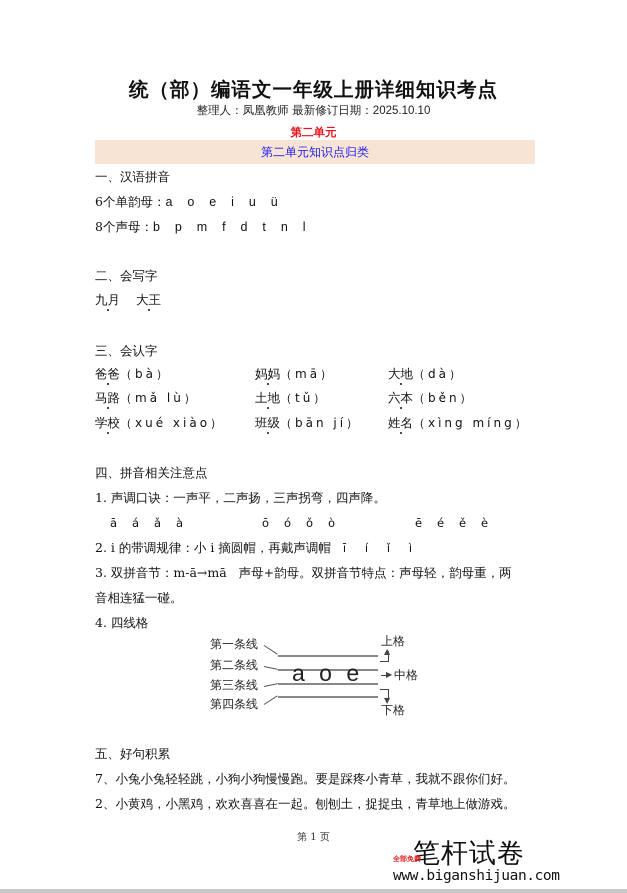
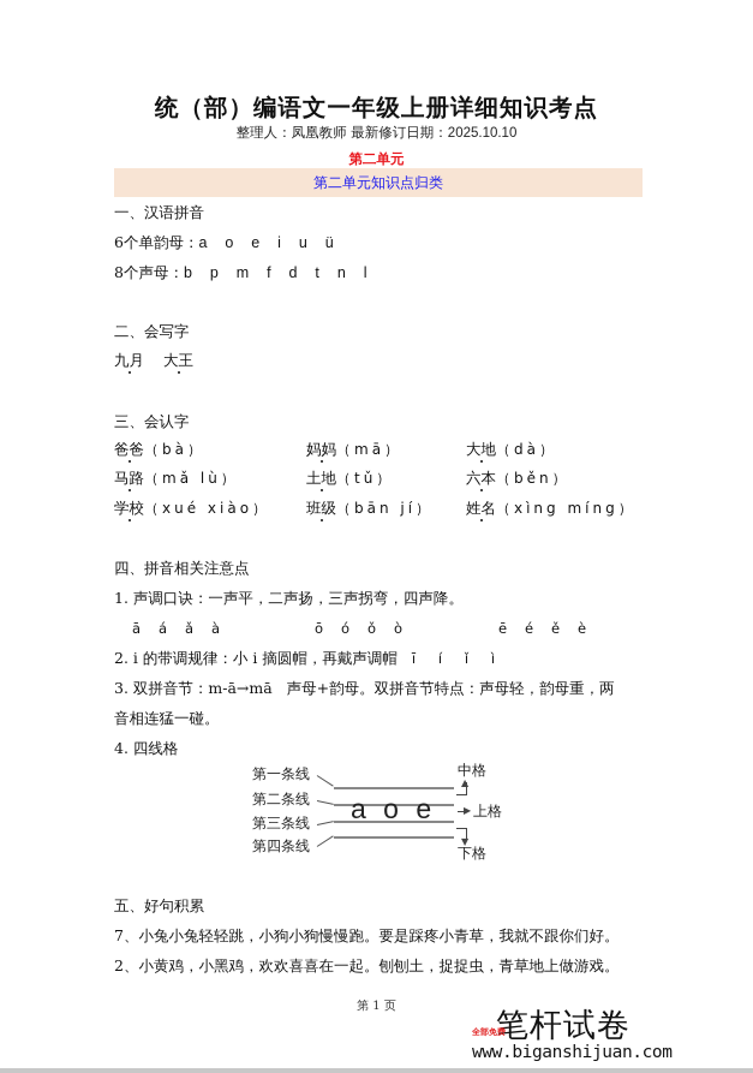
  统（部）编语文一年级上册详细知识考点
  整理人：凤凰教师 最新修订日期：2025.10.10
  第二单元
  第二单元知识点归类
  一、汉语拼音
  6个单韵母：a o e i u ü
  8个声母：b p m f d t n l
  二、会写字
  九月 大王
  三、会认字
  爸爸（bà）
  妈妈（mā）
  大地（dà）
  马路（mǎ lù）
  土地（tǔ）
  六本（běn）
  学校（xué xiào）
  班级（bān jí）
  姓名（xìng míng）
  四、拼音相关注意点
  1. 声调口诀：一声平，二声扬，三声拐弯，四声降。
  ā á ǎ à
  ō ó ǒ ò
  ē é ě è
  2. i 的带调规律：小 i 摘圆帽，再戴声调帽 ī í ǐ ì
  3. 双拼音节：m-ā→mā 声母+韵母。双拼音节特点：声母轻，韵母重，两
  音相连猛一碰。
  4. 四线格
  第一条线
  第二条线
  第三条线
  第四条线
  a o e
  ▲
- 上格
+ 中格
  ▶
- 中格
+ 上格
  ▼
  下格
  五、好句积累
  7、小兔小兔轻轻跳，小狗小狗慢慢跑。要是踩疼小青草，我就不跟你们好。
  2、小黄鸡，小黑鸡，欢欢喜喜在一起。刨刨土，捉捉虫，青草地上做游戏。
  第 1 页
  笔杆试卷
  全部免费
  www.biganshijuan.com
